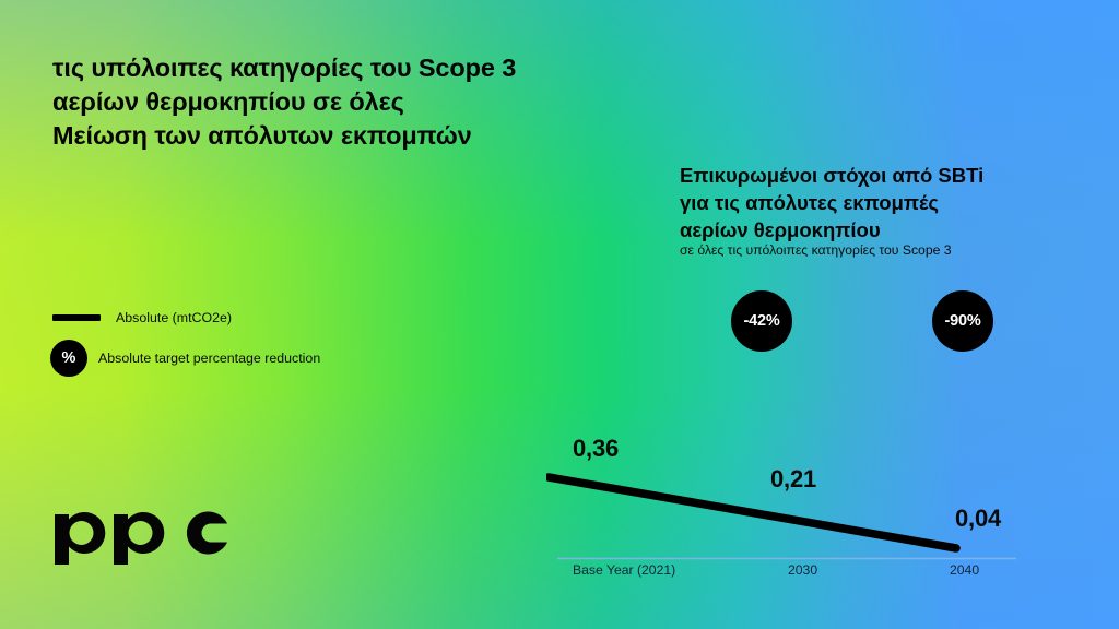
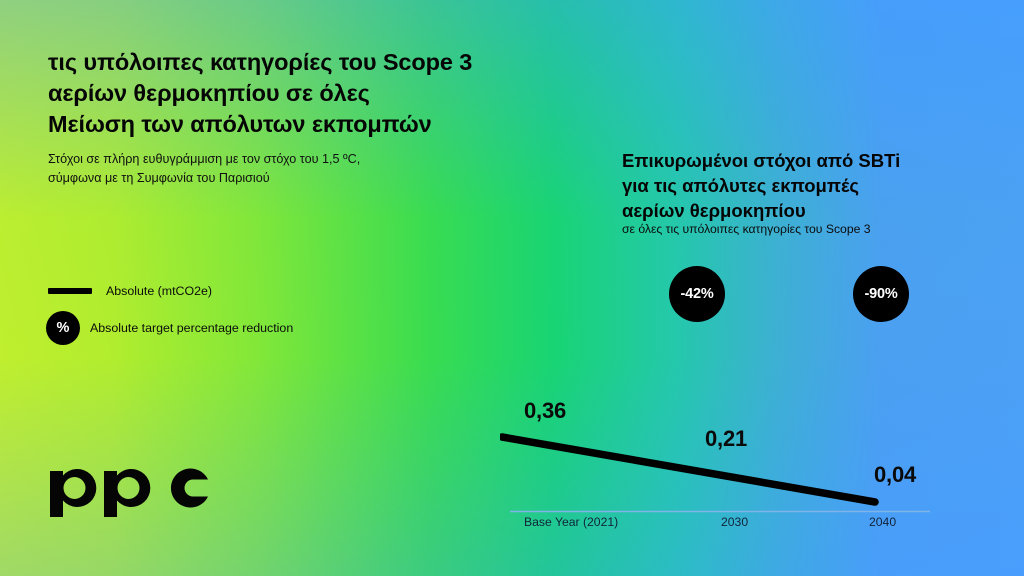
  τις υπόλοιπες κατηγορίες του Scope 3
  αερίων θερμοκηπίου σε όλες
  Μείωση των απόλυτων εκπομπών
+ Στόχοι σε πλήρη ευθυγράμμιση με τον στόχο του 1,5 ºC,
+ σύμφωνα με τη Συμφωνία του Παρισιού
  Επικυρωμένοι στόχοι από SBTi
  για τις απόλυτες εκπομπές
  αερίων θερμοκηπίου
  σε όλες τις υπόλοιπες κατηγορίες του Scope 3
  Absolute (mtCO2e)
  %
  Absolute target percentage reduction
  -42%
  -90%
  0,36
  0,21
  0,04
  Base Year (2021)
  2030
  2040
